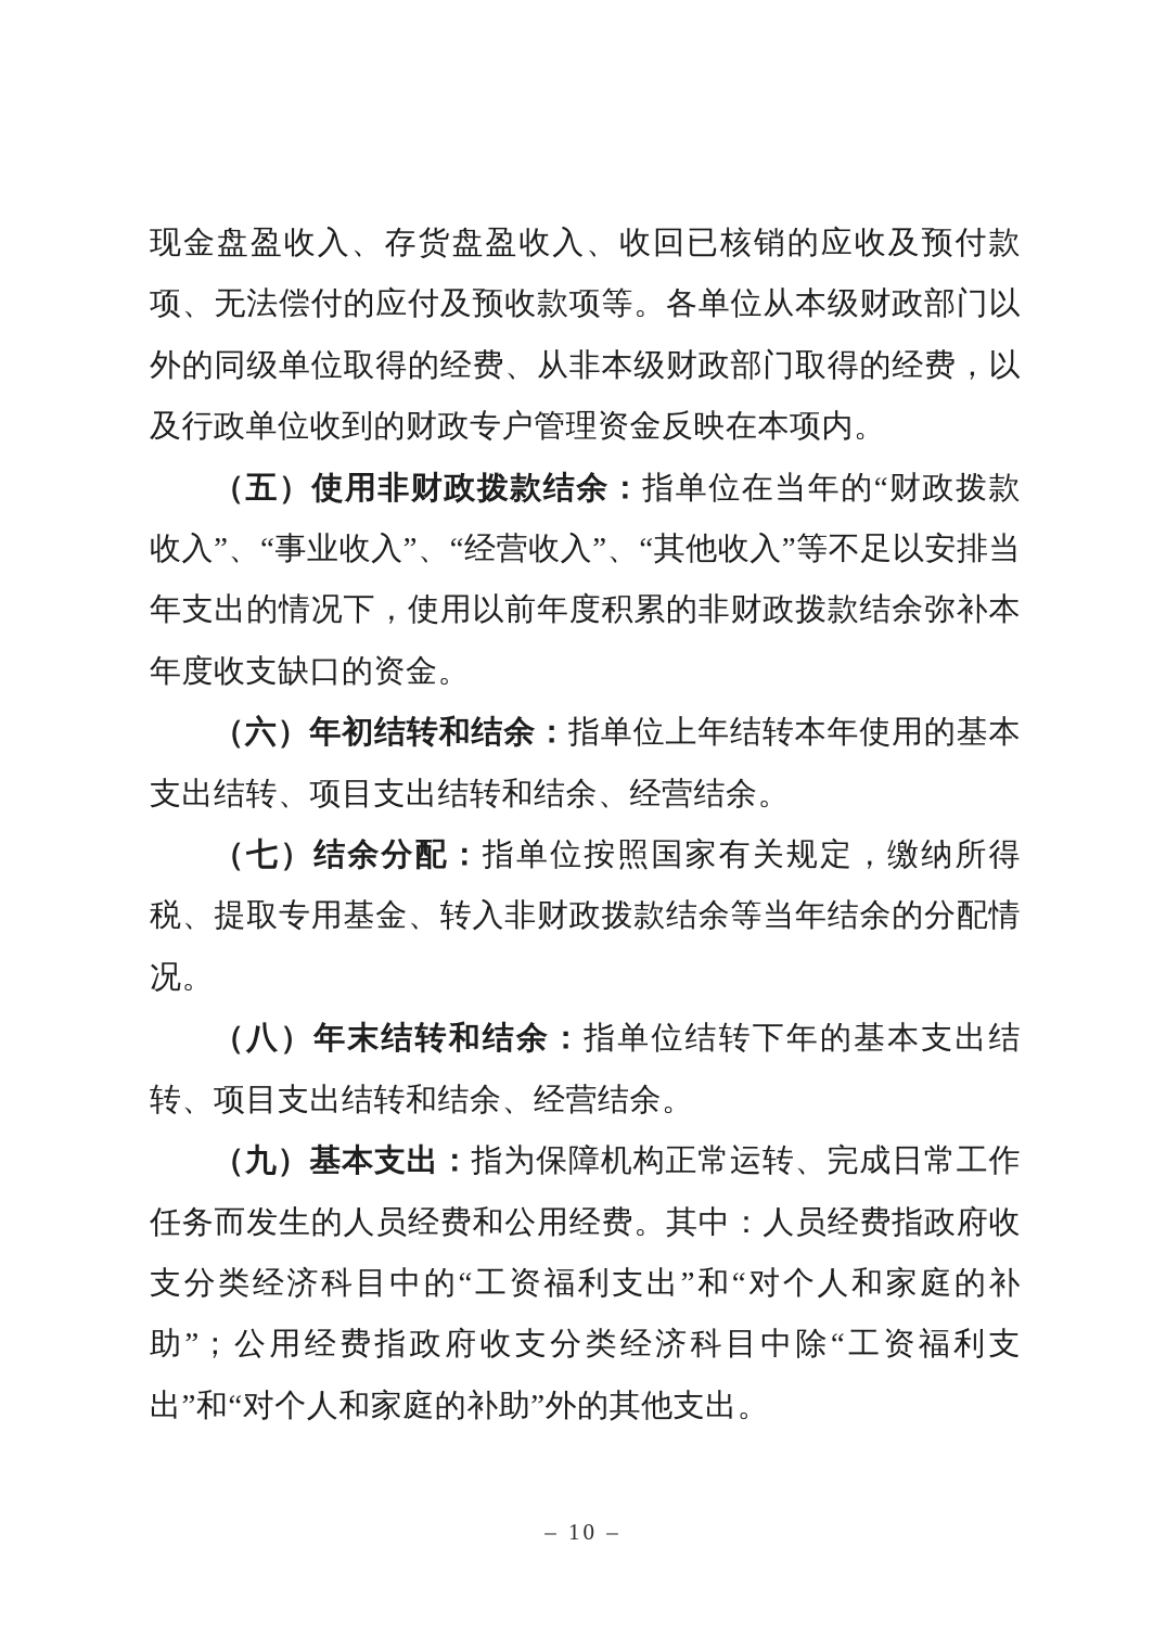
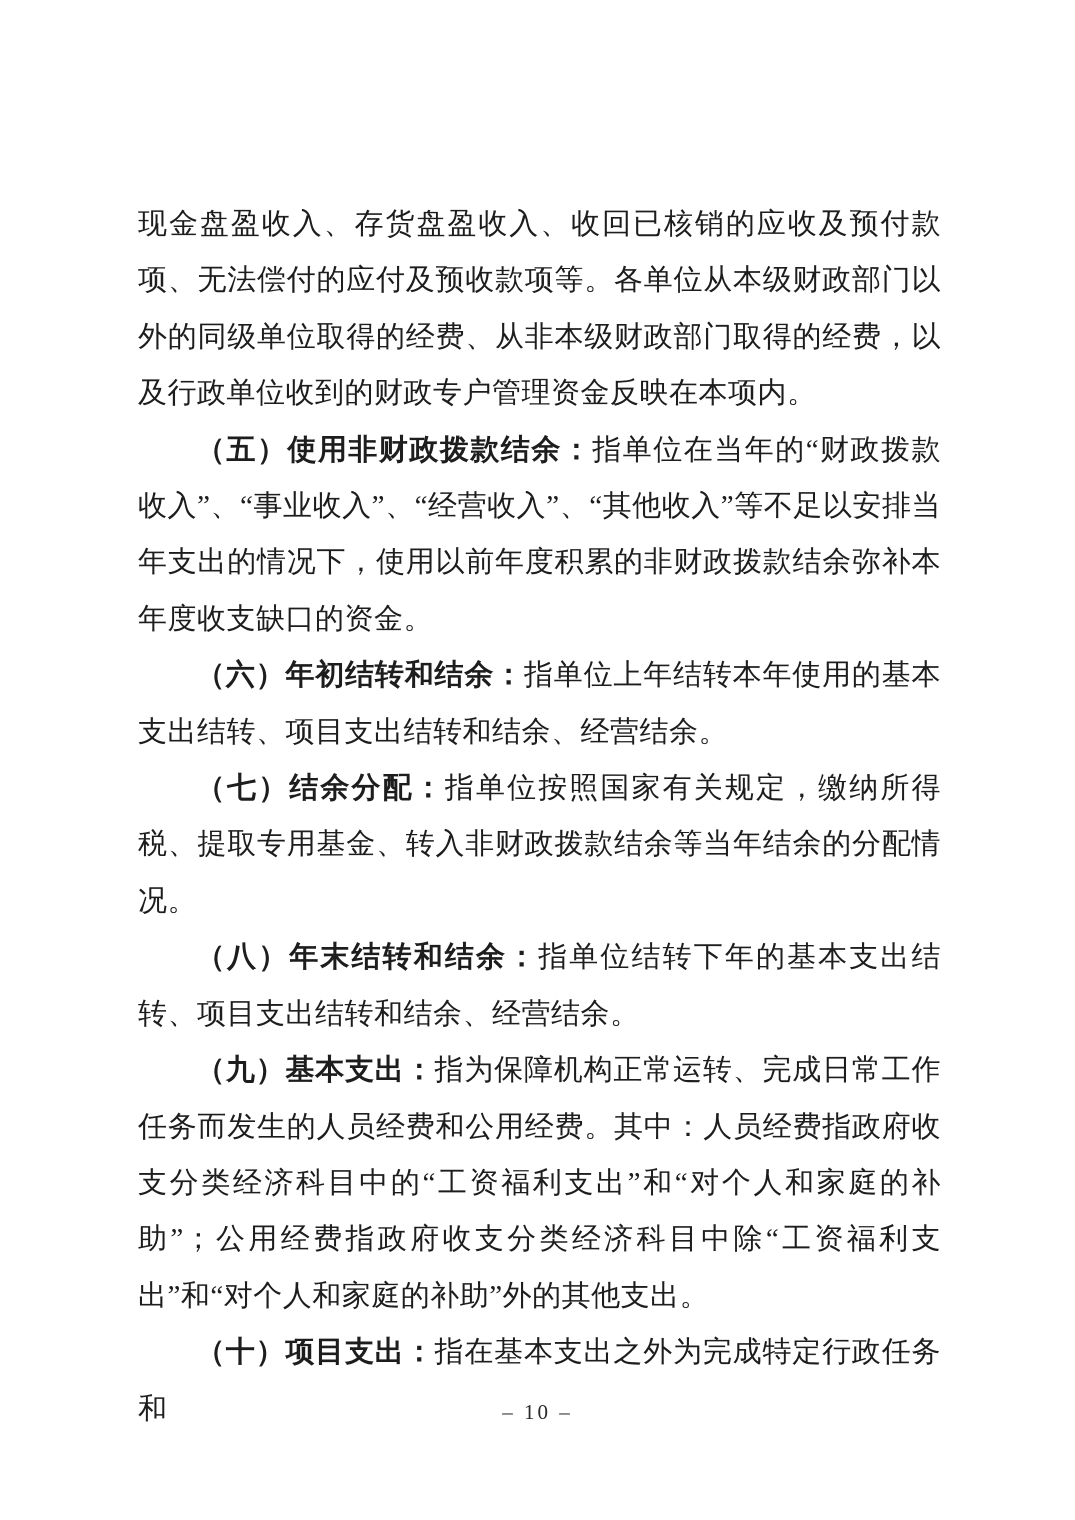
  现金盘盈收入、存货盘盈收入、收回已核销的应收及预付款项、无法偿付的应付及预收款项等。各单位从本级财政部门以外的同级单位取得的经费、从非本级财政部门取得的经费，以及行政单位收到的财政专户管理资金反映在本项内。
  （五）使用非财政拨款结余：指单位在当年的“财政拨款收入”、“事业收入”、“经营收入”、“其他收入”等不足以安排当年支出的情况下，使用以前年度积累的非财政拨款结余弥补本年度收支缺口的资金。
  （六）年初结转和结余：指单位上年结转本年使用的基本支出结转、项目支出结转和结余、经营结余。
  （七）结余分配：指单位按照国家有关规定，缴纳所得税、提取专用基金、转入非财政拨款结余等当年结余的分配情况。
  （八）年末结转和结余：指单位结转下年的基本支出结转、项目支出结转和结余、经营结余。
  （九）基本支出：指为保障机构正常运转、完成日常工作任务而发生的人员经费和公用经费。其中：人员经费指政府收支分类经济科目中的“工资福利支出”和“对个人和家庭的补助”；公用经费指政府收支分类经济科目中除“工资福利支出”和“对个人和家庭的补助”外的其他支出。
+ （十）项目支出：指在基本支出之外为完成特定行政任务和
  – 10 –
